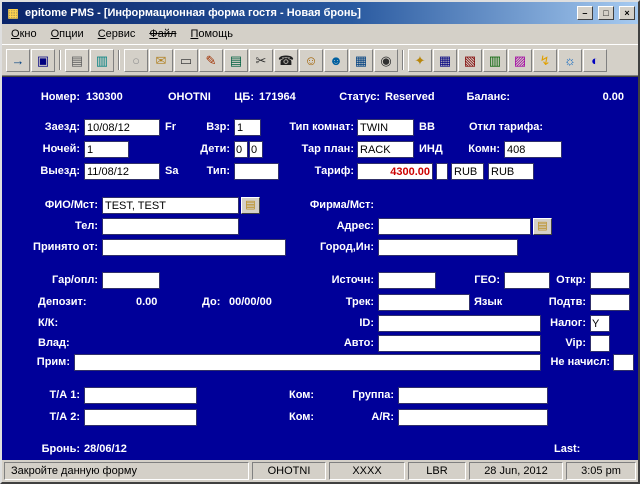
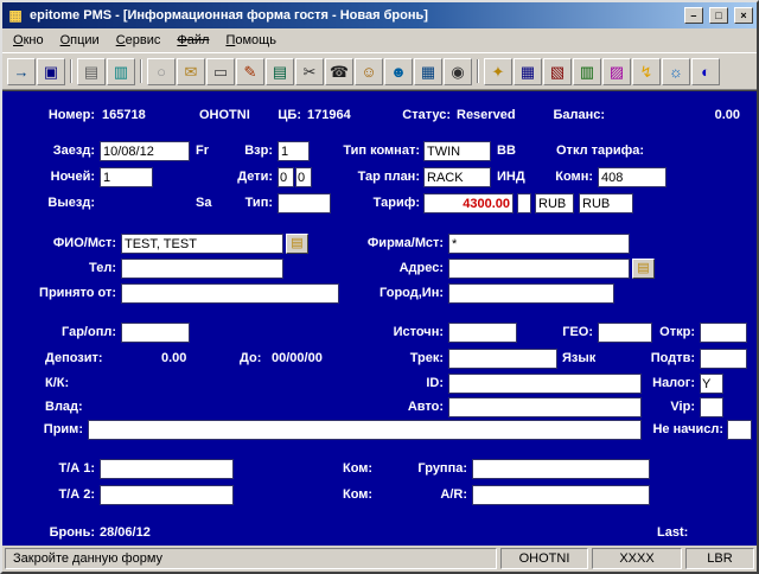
  ▦
  epitome PMS - [Информационная форма гостя - Новая бронь]
  – □ ×
  Окно
  Опции
  Сервис
  Файл
  Помощь
  →
  ▣
  ▤
  ▥
  ○
  ✉
  ▭
  ✎
  ▤
  ✂
  ☎
  ☺
  ☻
  ▦
  ◉
  ✦
  ▦
  ▧
  ▥
  ▨
  ↯
  ☼
  ◐
  Номер:
- 130300
+ 165718
  OHOTNI
  ЦБ:
  171964
  Статус:
  Reserved
  Баланс:
  0.00
  Заезд:
  10/08/12
  Fr
  Взр:
  1
  Тип комнат:
  TWIN
  BB
  Откл тарифа:
  Ночей:
  1
  Дети:
  0
  0
  Тар план:
  RACK
  ИНД
  Комн:
  408
  Выезд:
- 11/08/12
  Sa
  Тип:
  Тариф:
  4300.00
  RUB
  RUB
  ФИО/Мст:
  TEST, TEST
  ▤
  Фирма/Мст:
+ *
  Тел:
  Адрес:
  ▤
  Принято от:
  Город,Ин:
  Гар/опл:
  Источн:
  ГЕО:
  Откр:
  Депозит:
  0.00
  До:
  00/00/00
  Трек:
  Язык
  Подтв:
  К/К:
  ID:
  Налог:
  Y
  Влад:
  Авто:
  Vip:
  Прим:
  Не начисл:
  Т/А 1:
  Ком:
  Группа:
  Т/А 2:
  Ком:
  А/R:
  Бронь:
  28/06/12
  Last:
  Закройте данную форму
  OHOTNI
  XXXX
  LBR
- 28 Jun, 2012
- 3:05 pm
